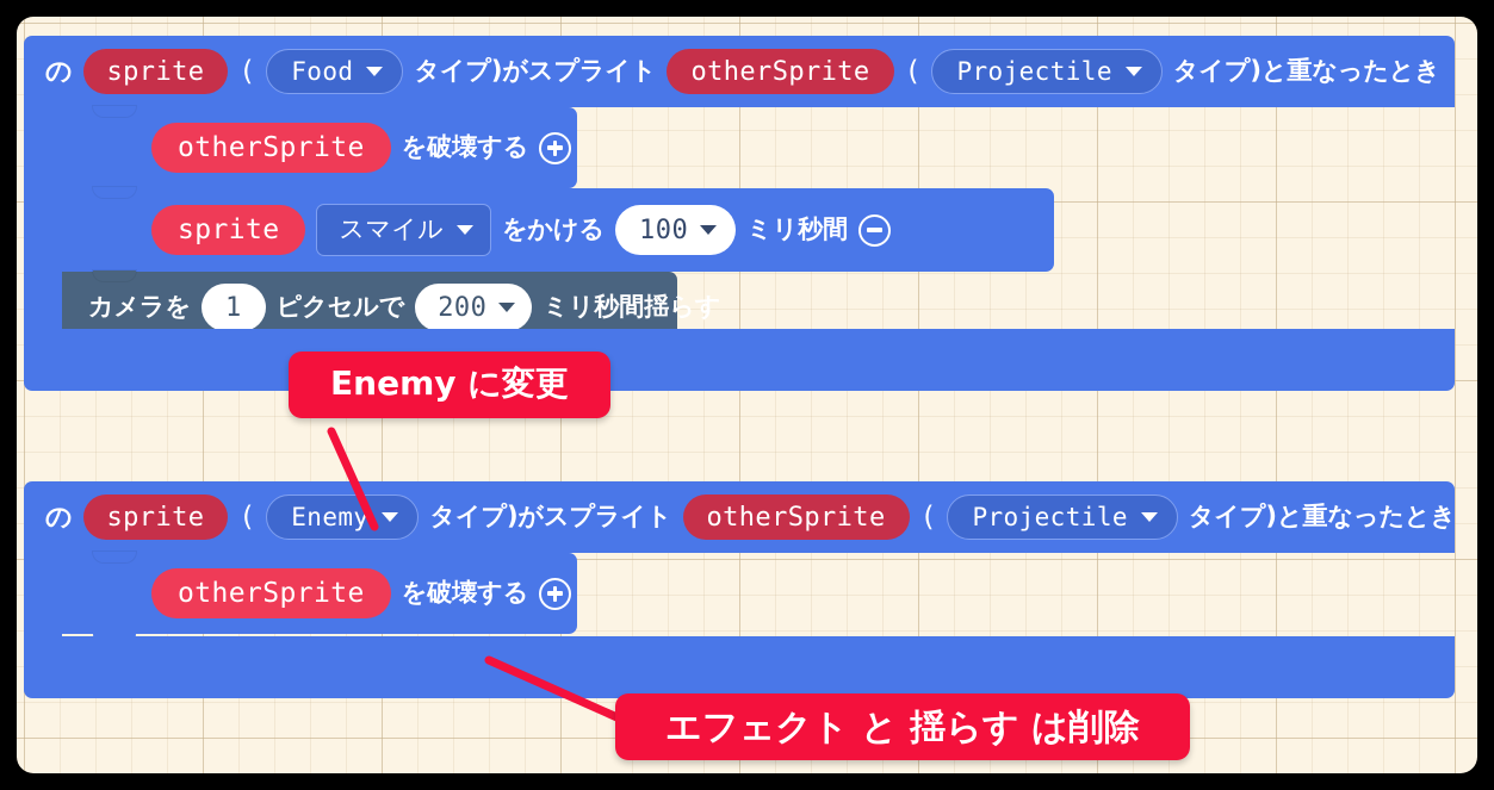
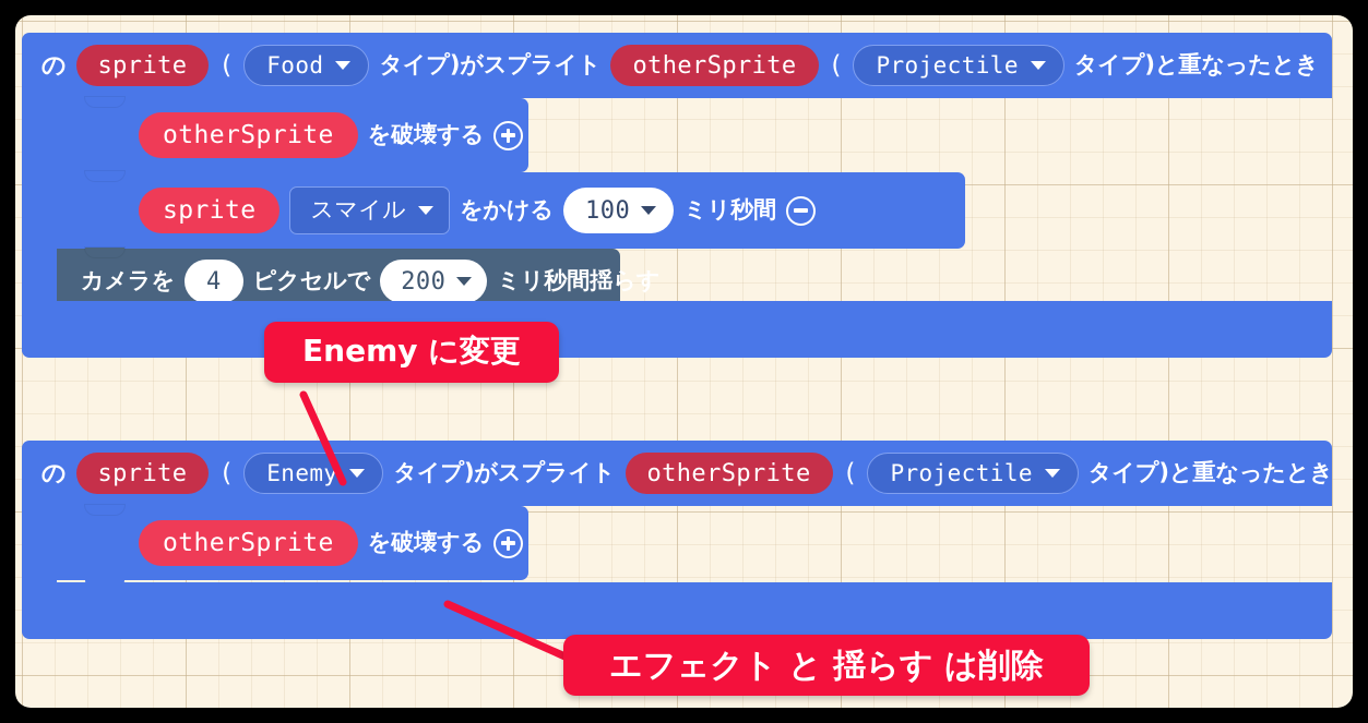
  の
  sprite
  (
  Food
  タイプ)がスプライト
  otherSprite
  (
  Projectile
  タイプ)と重なったとき
  otherSprite
  を破壊する
  sprite
  スマイル
  をかける
  100
  ミリ秒間
  カメラを
- 1
+ 4
  ピクセルで
  200
  ミリ秒間揺らす
  の
  sprite
  (
  Enemy
  タイプ)がスプライト
  otherSprite
  (
  Projectile
  タイプ)と重なったとき
  otherSprite
  を破壊する
  Enemy に変更
  エフェクト と 揺らす は削除
